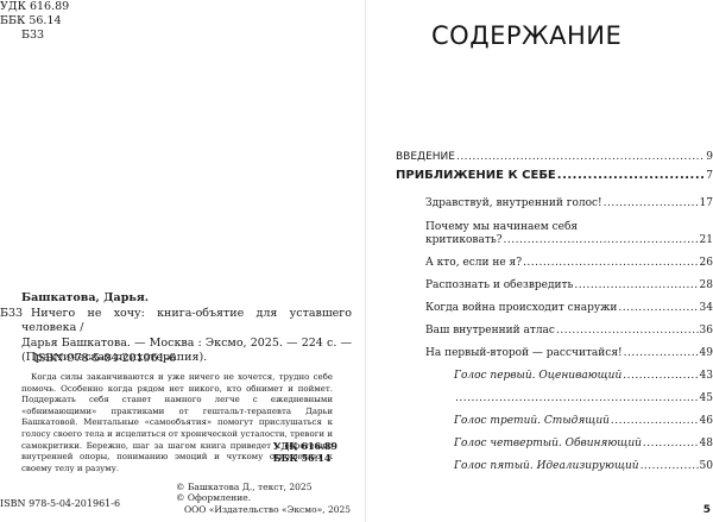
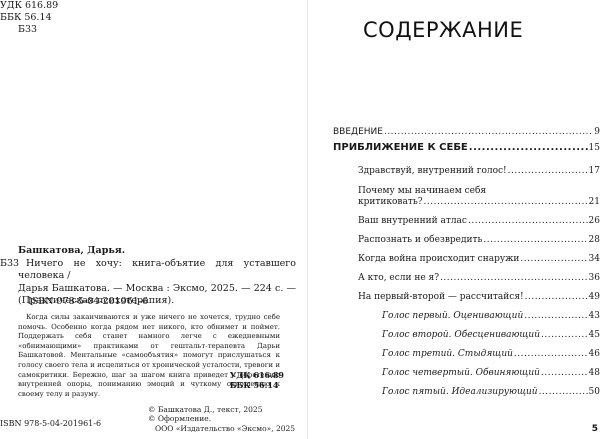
  УДК 616.89
  ББК 56.14
  Б33
  Башкатова, Дарья.
  Б33
  Ничего не хочу: книга-объятие для уставшего человека /
  Дарья Башкатова. — Москва : Эксмо, 2025. — 224 с. — (Практическая психотерапия).
  ISBN 978-5-04-201961-6
  Когда силы заканчиваются и уже ничего не хочется, трудно себе помочь. Особенно когда рядом нет никого, кто обнимет и поймет. Поддержать себя станет намного легче с ежедневными «обнимающими» практиками от гештальт-терапевта Дарьи Башкатовой. Ментальные «самообъятия» помогут прислушаться к голосу своего тела и исцелиться от хронической усталости, тревоги и самокритики. Бережно, шаг за шагом книга приведет к обретению внутренней опоры, пониманию эмоций и чуткому отношению к своему телу и разуму.
  УДК 616.89
  ББК 56.14
  ISBN 978-5-04-201961-6
  © Башкатова Д., текст, 2025
  © Оформление.
  ООО «Издательство «Эксмо», 2025
  СОДЕРЖАНИЕ
  ВВЕДЕНИЕ
  9
  ПРИБЛИЖЕНИЕ К СЕБЕ
- 7
+ 15
  Здравствуй, внутренний голос!
  17
  Почему мы начинаем себя
  критиковать?
  21
- А кто, если не я?
+ Ваш внутренний атлас
  26
  Распознать и обезвредить
  28
  Когда война происходит снаружи
  34
- Ваш внутренний атлас
+ А кто, если не я?
  36
  На первый-второй — рассчитайся!
  49
  Голос первый. Оценивающий
  43
+ Голос второй. Обесценивающий
  45
  Голос третий. Стыдящий
  46
  Голос четвертый. Обвиняющий
  48
  Голос пятый. Идеализирующий
  50
  5
